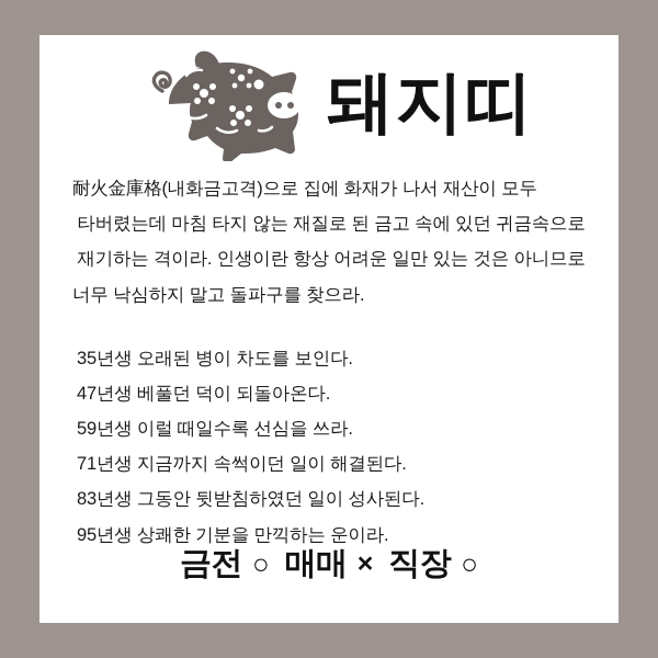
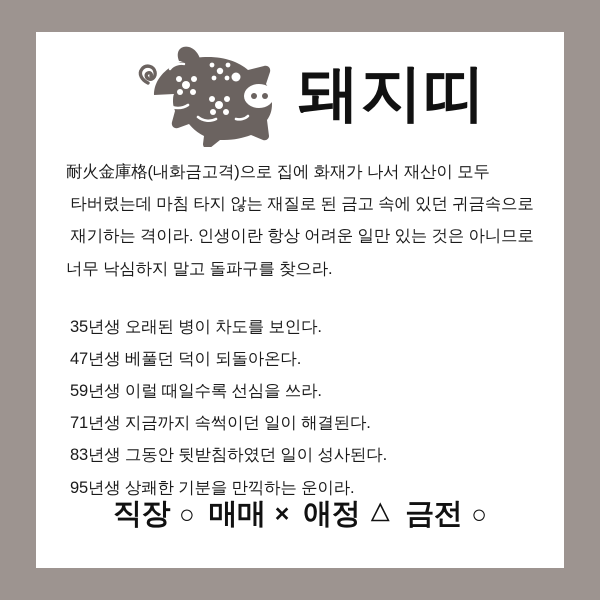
  돼지띠
  耐火金庫格(내화금고격)으로 집에 화재가 나서 재산이 모두
  타버렸는데 마침 타지 않는 재질로 된 금고 속에 있던 귀금속으로
  재기하는 격이라. 인생이란 항상 어려운 일만 있는 것은 아니므로
  너무 낙심하지 말고 돌파구를 찾으라.
  35년생 오래된 병이 차도를 보인다.
  47년생 베풀던 덕이 되돌아온다.
  59년생 이럴 때일수록 선심을 쓰라.
  71년생 지금까지 속썩이던 일이 해결된다.
  83년생 그동안 뒷받침하였던 일이 성사된다.
  95년생 상쾌한 기분을 만끽하는 운이라.
- 금전
+ 직장
  ○
  매매
  ×
+ 애정
+ △
- 직장
+ 금전
  ○
